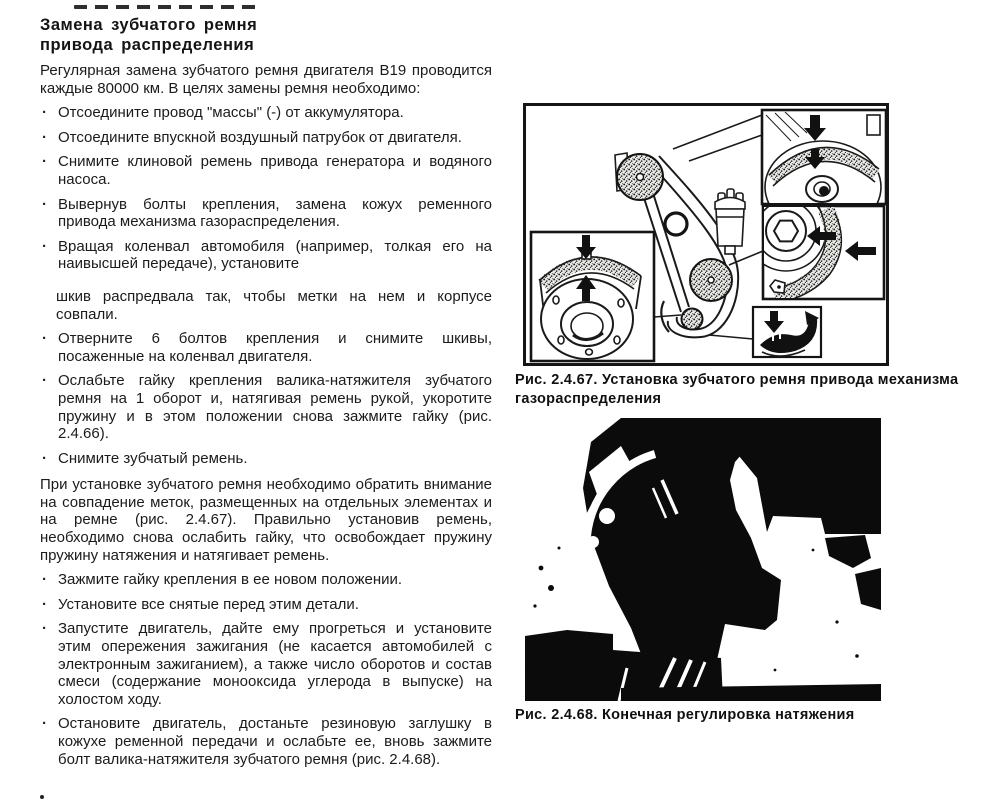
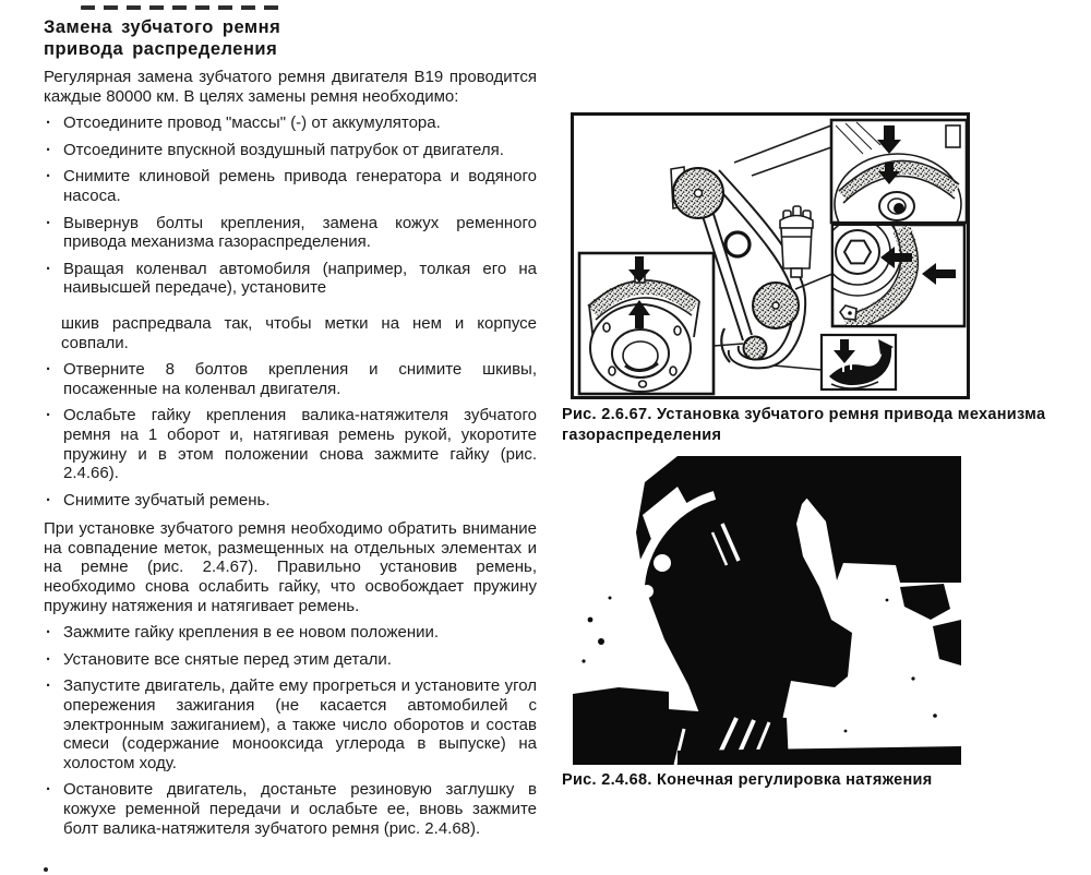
  Замена зубчатого ремня
  привода распределения
  Регулярная замена зубчатого ремня двигателя В19 проводится каждые 80000 км. В целях замены ремня необходимо:
  ·
  Отсоедините провод "массы" (-) от аккумулятора.
  ·
  Отсоедините впускной воздушный патрубок от двигателя.
  ·
  Снимите клиновой ремень привода генератора и водяного насоса.
  ·
  Вывернув болты крепления, замена кожух ременного привода механизма газораспределения.
  ·
  Вращая коленвал автомобиля (например, толкая его на наивысшей передаче), установите
  шкив распредвала так, чтобы метки на нем и корпусе совпали.
  ·
- Отверните 6 болтов крепления и снимите шкивы, посаженные на коленвал двигателя.
+ Отверните 8 болтов крепления и снимите шкивы, посаженные на коленвал двигателя.
  ·
  Ослабьте гайку крепления валика-натяжителя зубчатого ремня на 1 оборот и, натягивая ремень рукой, укоротите пружину и в этом положении снова зажмите гайку (рис. 2.4.66).
  ·
  Снимите зубчатый ремень.
  При установке зубчатого ремня необходимо обратить внимание на совпадение меток, размещенных на отдельных элементах и на ремне (рис. 2.4.67). Правильно установив ремень, необходимо снова ослабить гайку, что освобождает пружину пружину натяжения и натягивает ремень.
  ·
  Зажмите гайку крепления в ее новом положении.
  ·
  Установите все снятые перед этим детали.
  ·
- Запустите двигатель, дайте ему прогреться и установите этим опережения зажигания (не касается автомобилей с электронным зажиганием), а также число оборотов и состав смеси (содержание монооксида углерода в выпуске) на холостом ходу.
+ Запустите двигатель, дайте ему прогреться и установите угол опережения зажигания (не касается автомобилей с электронным зажиганием), а также число оборотов и состав смеси (содержание монооксида углерода в выпуске) на холостом ходу.
  ·
  Остановите двигатель, достаньте резиновую заглушку в кожухе ременной передачи и ослабьте ее, вновь зажмите болт валика-натяжителя зубчатого ремня (рис. 2.4.68).
- Рис. 2.4.67. Установка зубчатого ремня привода механизма газораспределения
+ Рис. 2.6.67. Установка зубчатого ремня привода механизма газораспределения
  Рис. 2.4.68. Конечная регулировка натяжения
